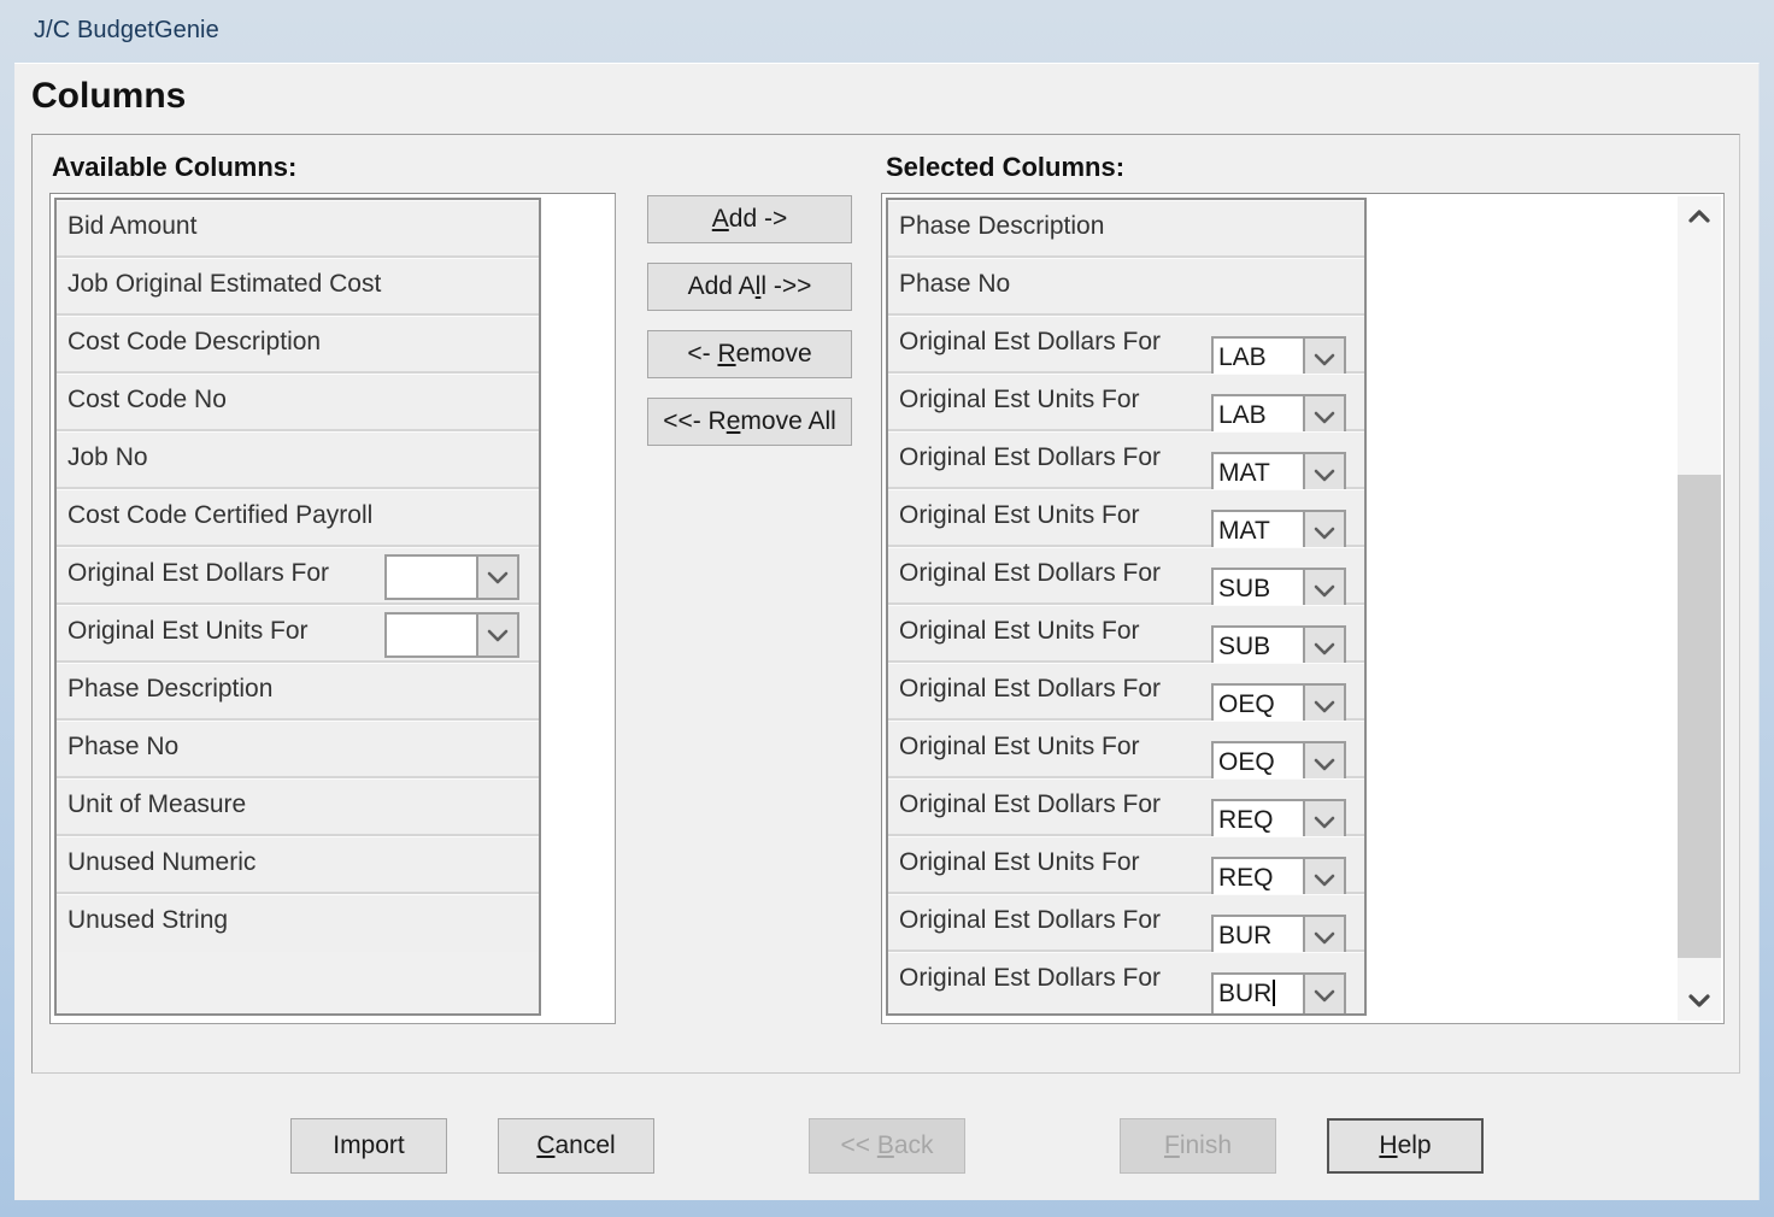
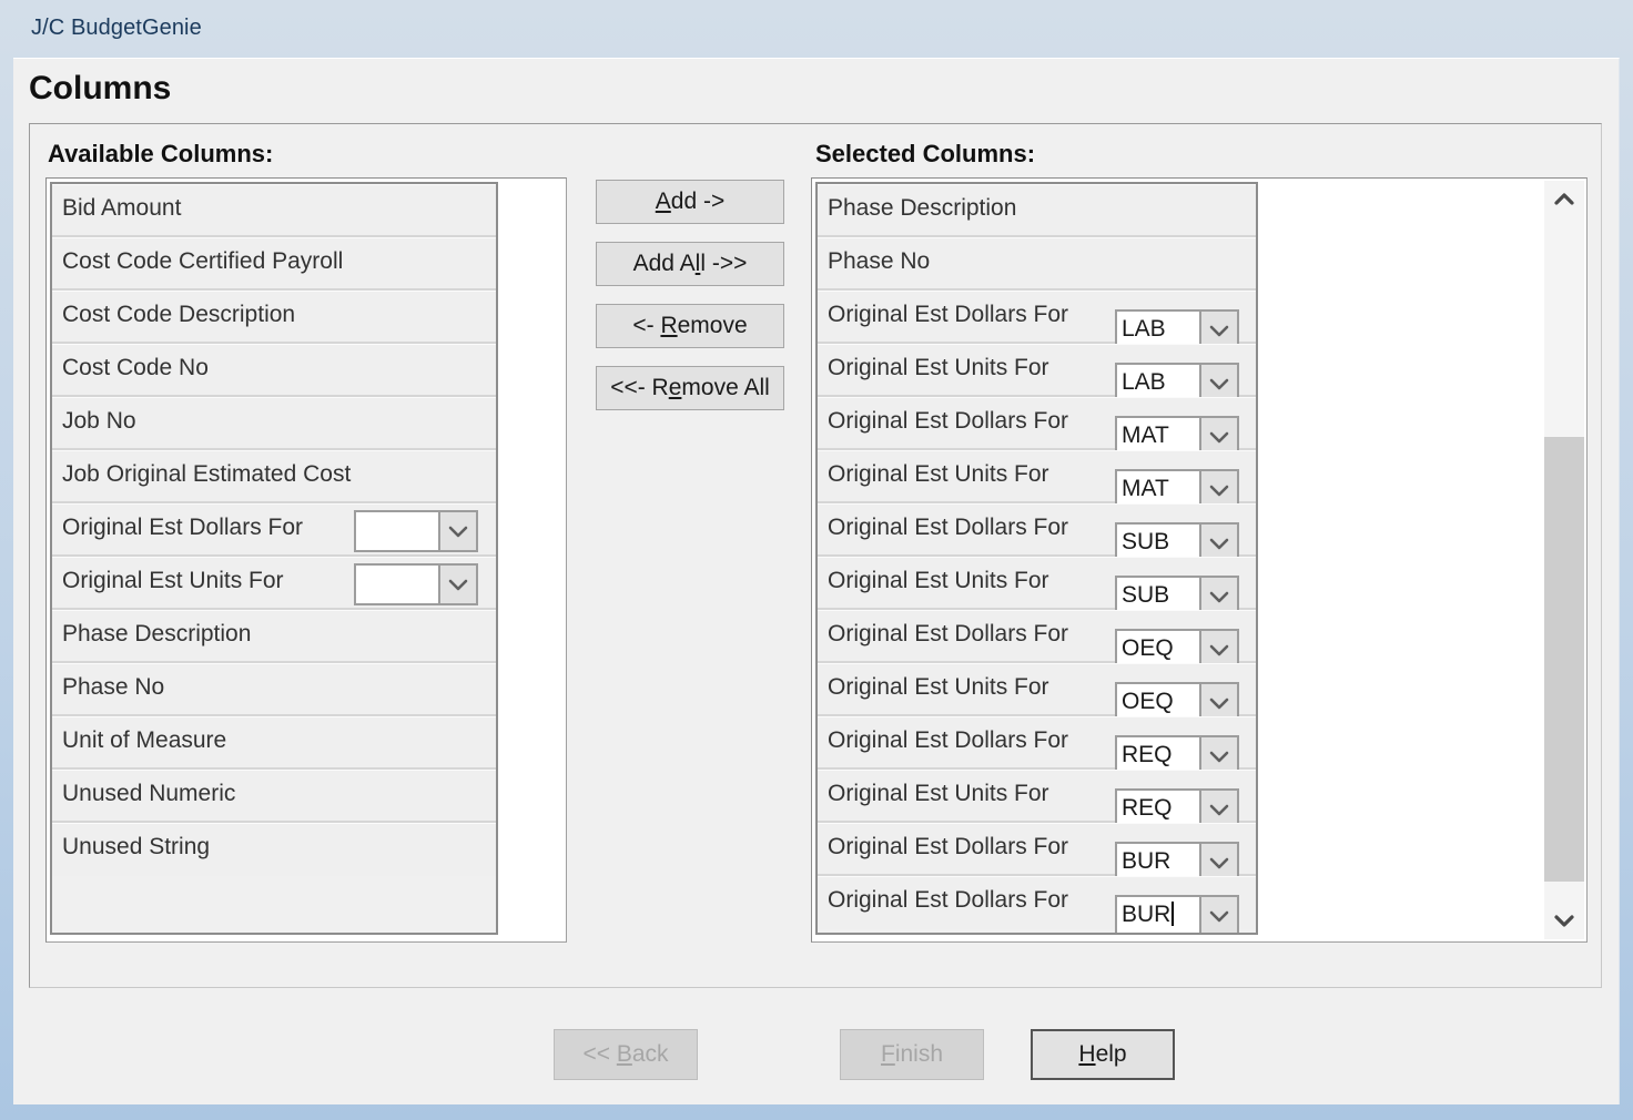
  J/C BudgetGenie
  Columns
  Available Columns:
  Bid Amount
- Job Original Estimated Cost
+ Cost Code Certified Payroll
  Cost Code Description
  Cost Code No
  Job No
- Cost Code Certified Payroll
+ Job Original Estimated Cost
  Original Est Dollars For
  Original Est Units For
  Phase Description
  Phase No
  Unit of Measure
  Unused Numeric
  Unused String
  Add ->
  Add All ->>
  <- Remove
  <<- Remove All
  Selected Columns:
  Phase Description
  Phase No
  Original Est Dollars For
  LAB
  Original Est Units For
  LAB
  Original Est Dollars For
  MAT
  Original Est Units For
  MAT
  Original Est Dollars For
  SUB
  Original Est Units For
  SUB
  Original Est Dollars For
  OEQ
  Original Est Units For
  OEQ
  Original Est Dollars For
  REQ
  Original Est Units For
  REQ
  Original Est Dollars For
  BUR
  Original Est Dollars For
  BUR
- Import
- Cancel
  << Back
  Finish
  Help
